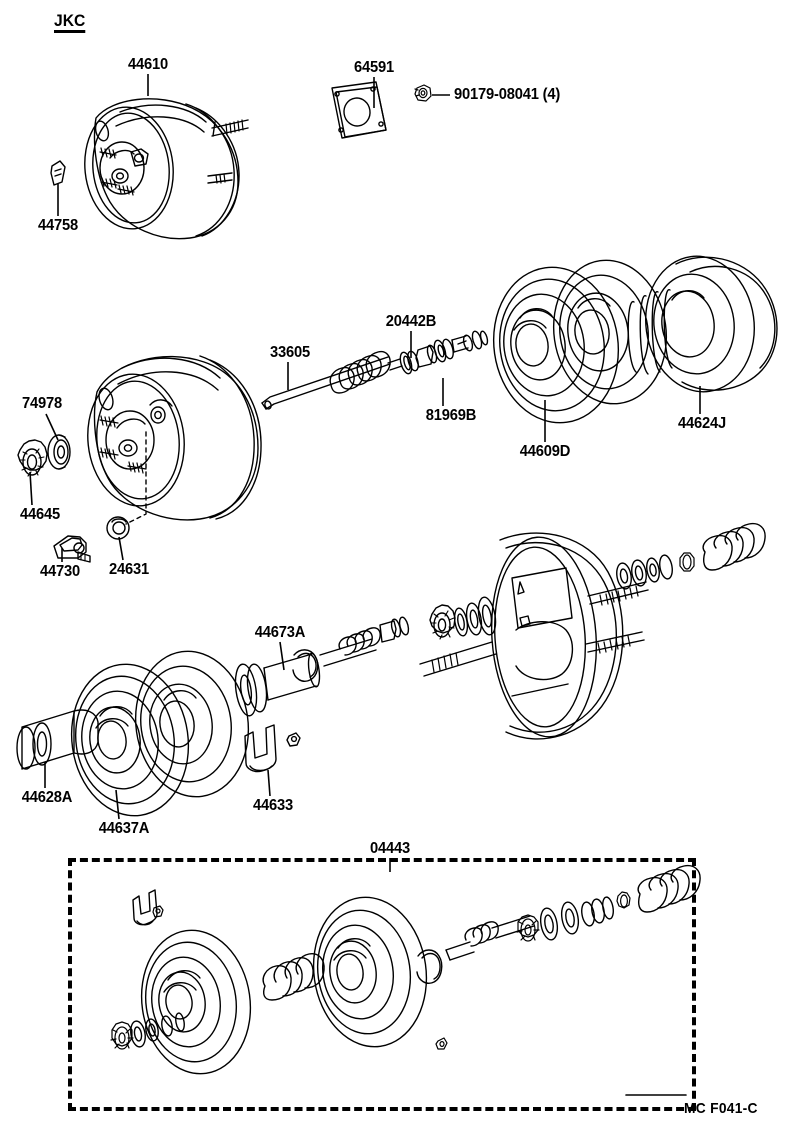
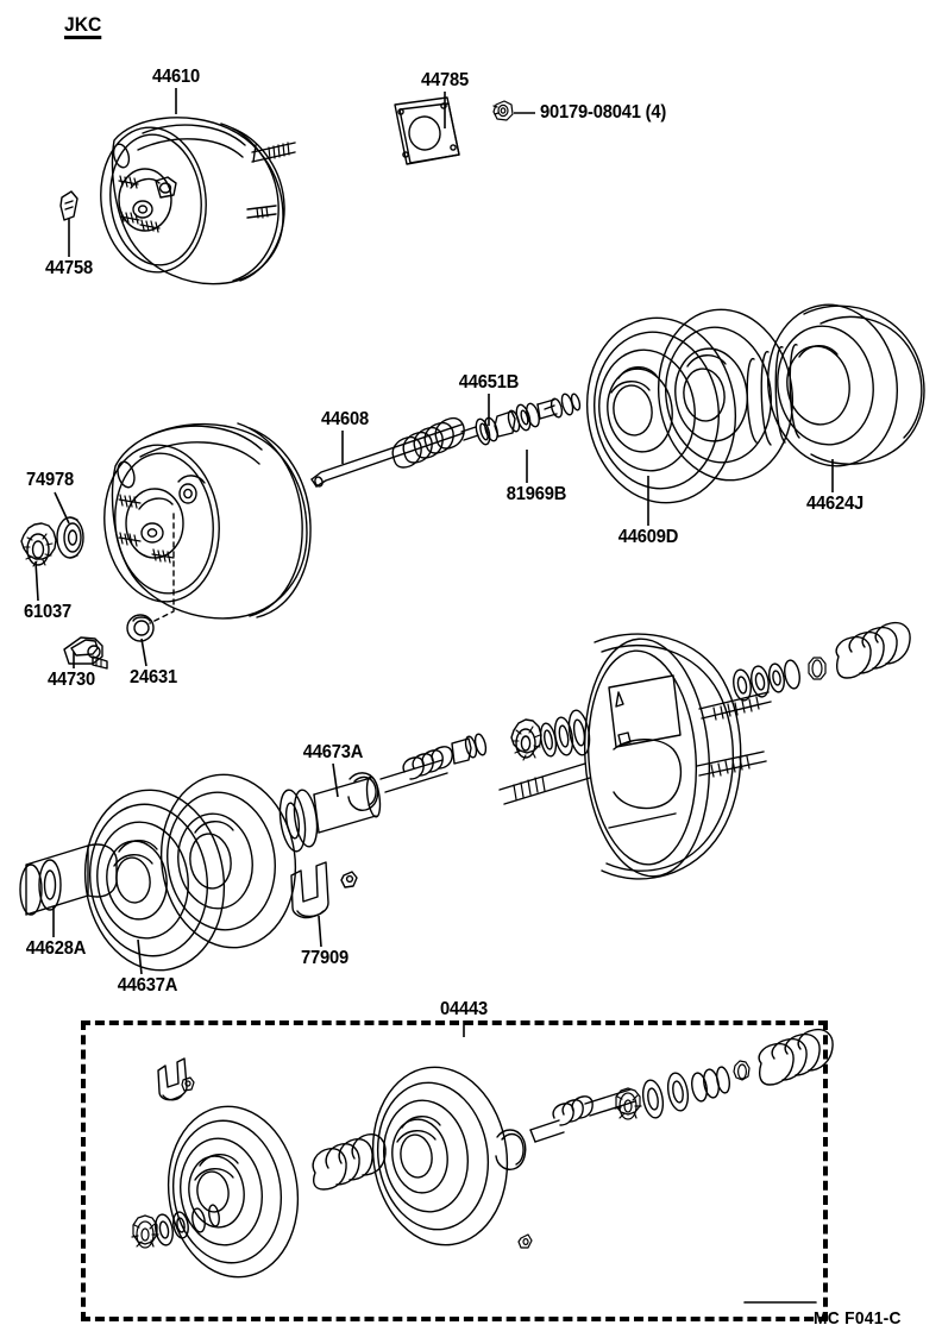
  JKC
  44610
- 64591
+ 44785
  90179-08041 (4)
  44758
  74978
- 44645
+ 61037
  44730
  24631
- 33605
+ 44608
- 20442B
+ 44651B
  81969B
  44609D
  44624J
  44673A
- 44633
+ 77909
  44628A
  44637A
  04443
  MC F041-C
